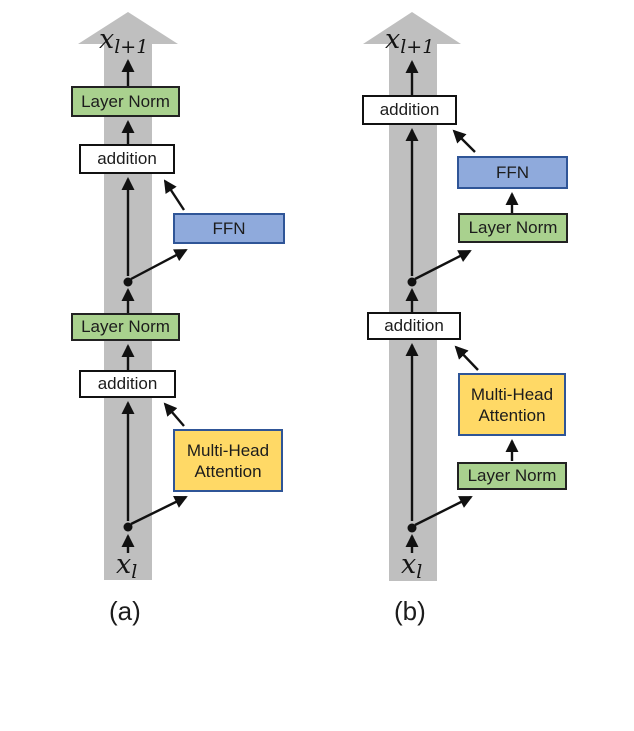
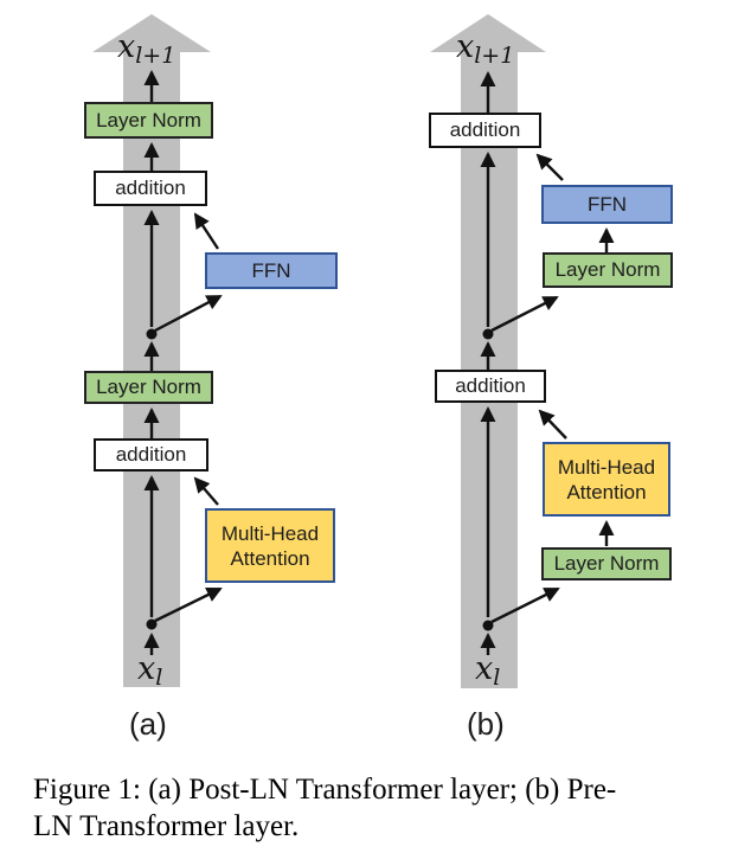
  Layer Norm
  addition
  FFN
  Layer Norm
  addition
  Multi-Head Attention
  addition
  FFN
  Layer Norm
  addition
  Multi-Head Attention
  Layer Norm
  xl+1
  xl+1
  xl
  xl
  (a)
  (b)
+ Figure 1: (a) Post-LN Transformer layer; (b) Pre-
+ LN Transformer layer.
